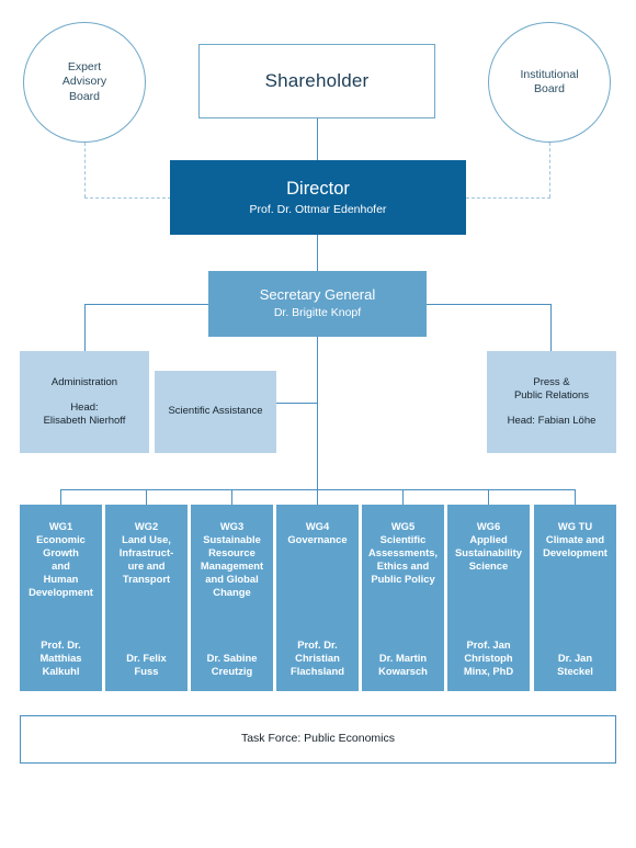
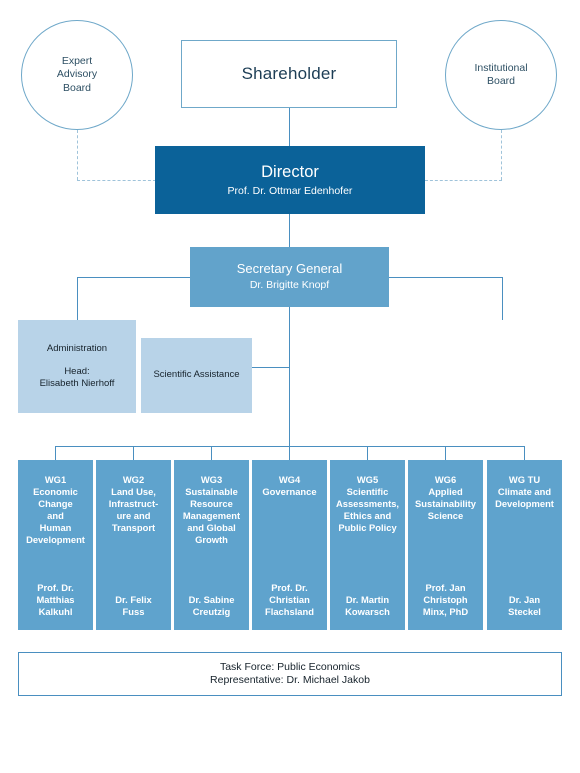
  Expert
  Advisory
  Board
  Institutional
  Board
  Shareholder
  Director
  Prof. Dr. Ottmar Edenhofer
  Secretary General
  Dr. Brigitte Knopf
  Administration
  Head:
  Elisabeth Nierhoff
  Scientific Assistance
- Press &
- Public Relations
- Head: Fabian Löhe
  WG1
  Economic
- Growth
+ Change
  and
  Human
  Development
  Prof. Dr.
  Matthias
  Kalkuhl
  WG2
  Land Use,
  Infrastruct-
  ure and
  Transport
  Dr. Felix
  Fuss
  WG3
  Sustainable
  Resource
  Management
  and Global
- Change
+ Growth
  Dr. Sabine
  Creutzig
  WG4
  Governance
  Prof. Dr.
  Christian
  Flachsland
  WG5
  Scientific
  Assessments,
  Ethics and
  Public Policy
  Dr. Martin
  Kowarsch
  WG6
  Applied
  Sustainability
  Science
  Prof. Jan
  Christoph
  Minx, PhD
  WG TU
  Climate and
  Development
  Dr. Jan
  Steckel
  Task Force: Public Economics
+ Representative: Dr. Michael Jakob
